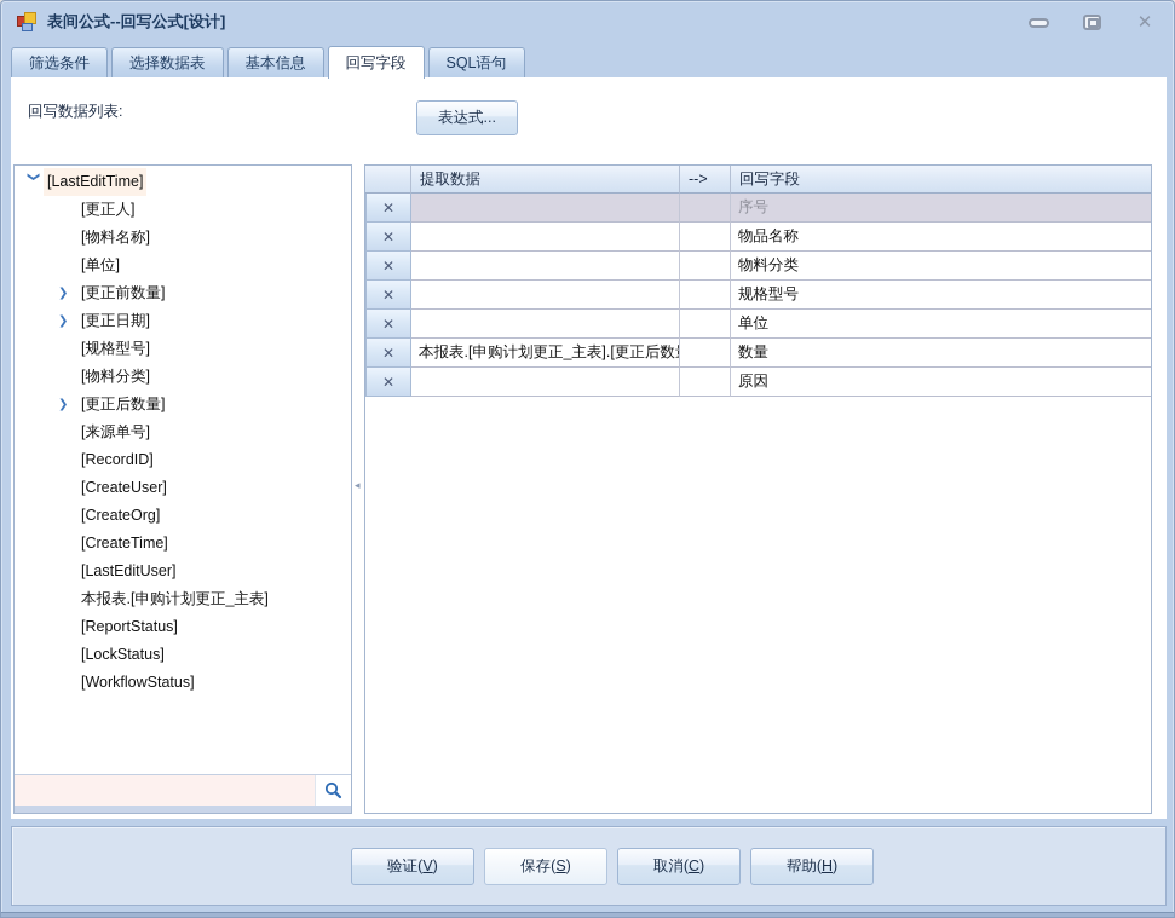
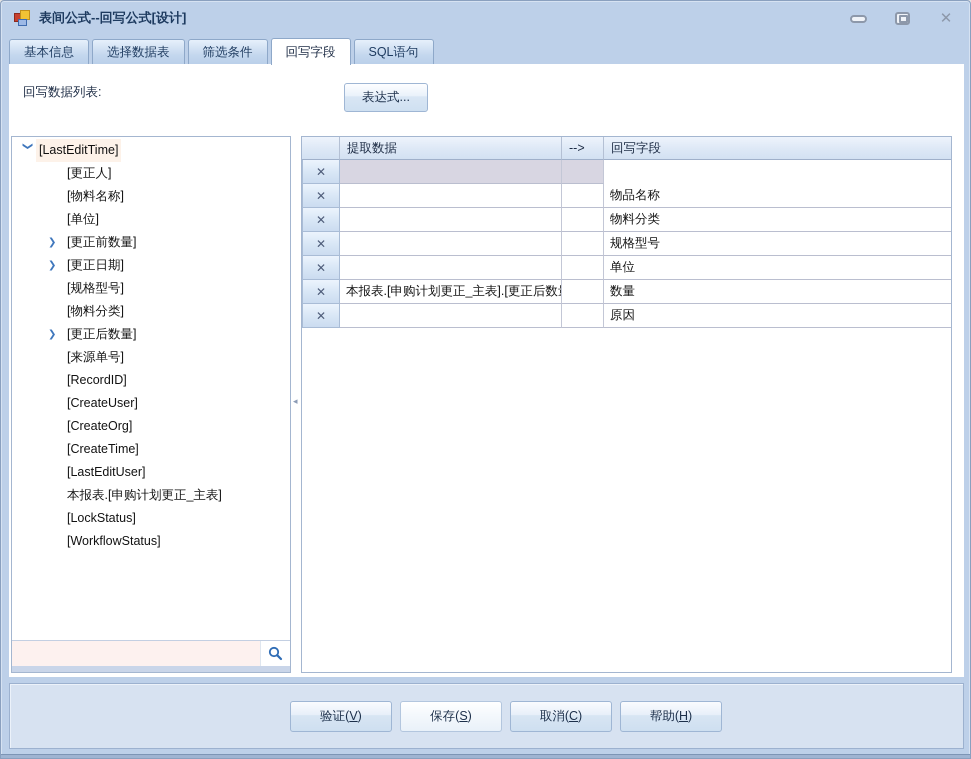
  表间公式--回写公式[设计]
  ✕
- 筛选条件
+ 基本信息
  选择数据表
- 基本信息
+ 筛选条件
  回写字段
  SQL语句
  回写数据列表:
  表达式...
  [LastEditTime]
  [更正人]
  [物料名称]
  [单位]
  [更正前数量]
  [更正日期]
  [规格型号]
  [物料分类]
  [更正后数量]
  [来源单号]
  [RecordID]
  [CreateUser]
  [CreateOrg]
  [CreateTime]
  [LastEditUser]
  本报表.[申购计划更正_主表]
- [ReportStatus]
  [LockStatus]
  [WorkflowStatus]
  ◂
  提取数据
  -->
  回写字段
  ✕
- 序号
  ✕
  物品名称
  ✕
  物料分类
  ✕
  规格型号
  ✕
  单位
  ✕
  本报表.[申购计划更正_主表].[更正后数
  数量
  ✕
  原因
  验证(V)
  保存(S)
  取消(C)
  帮助(H)
